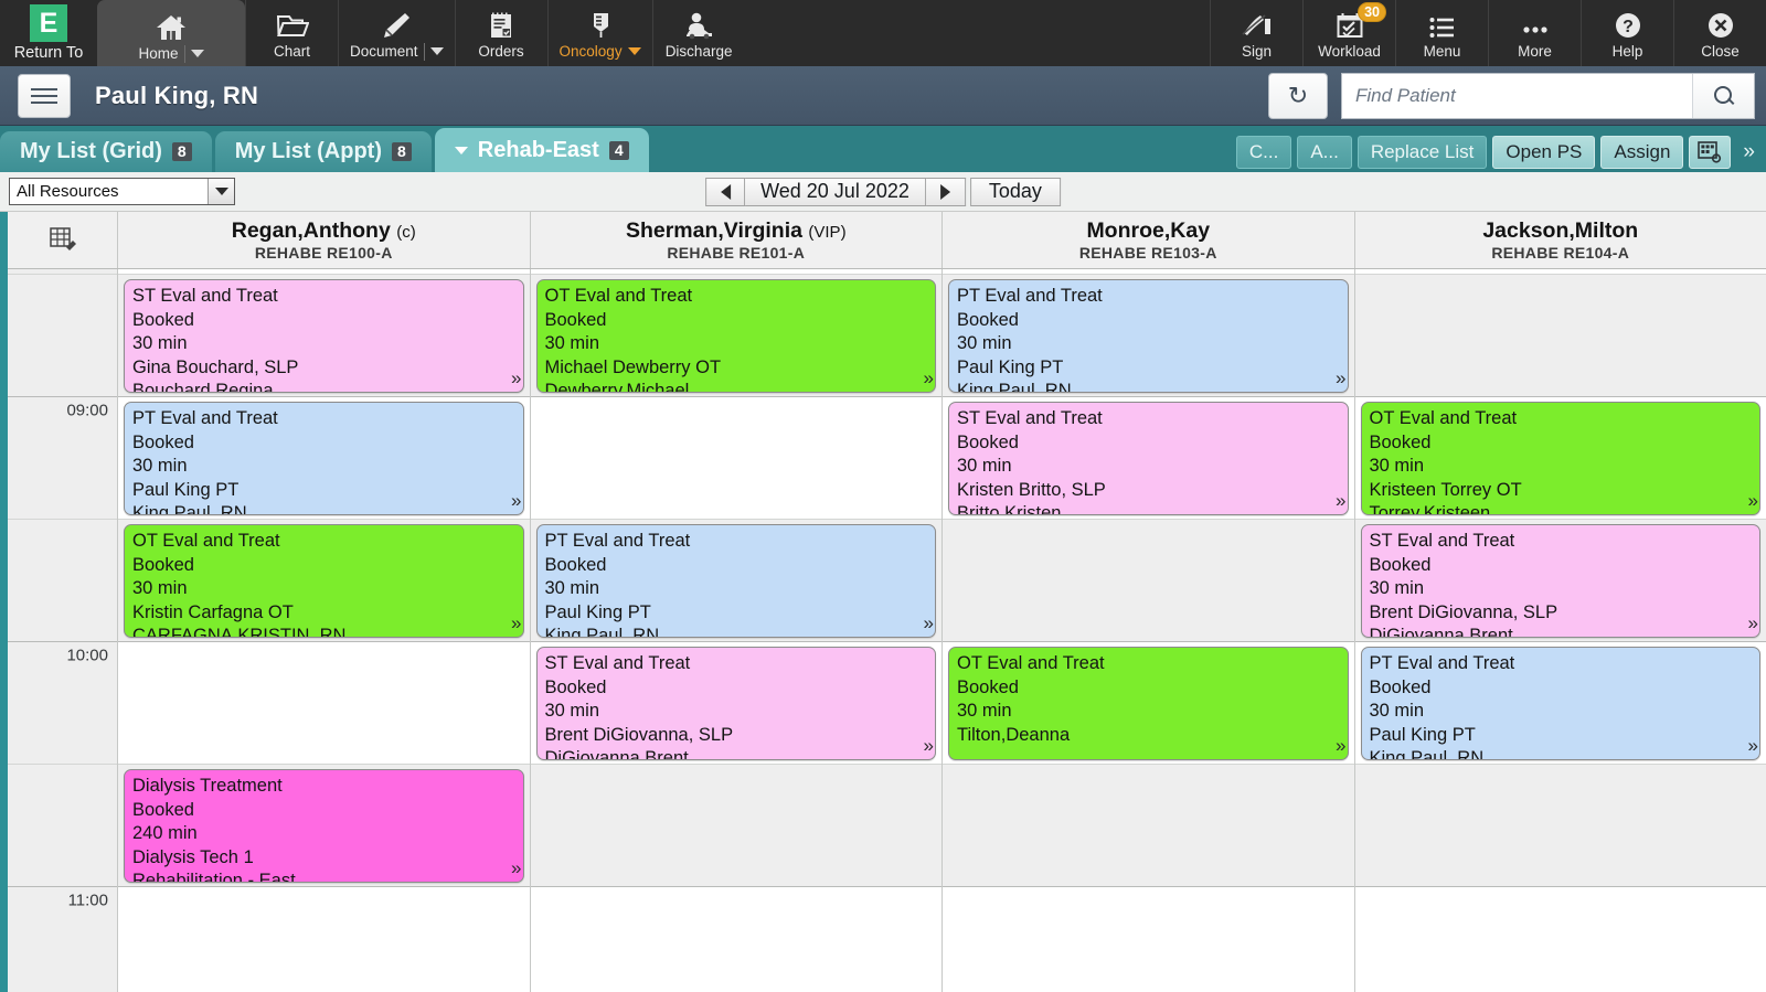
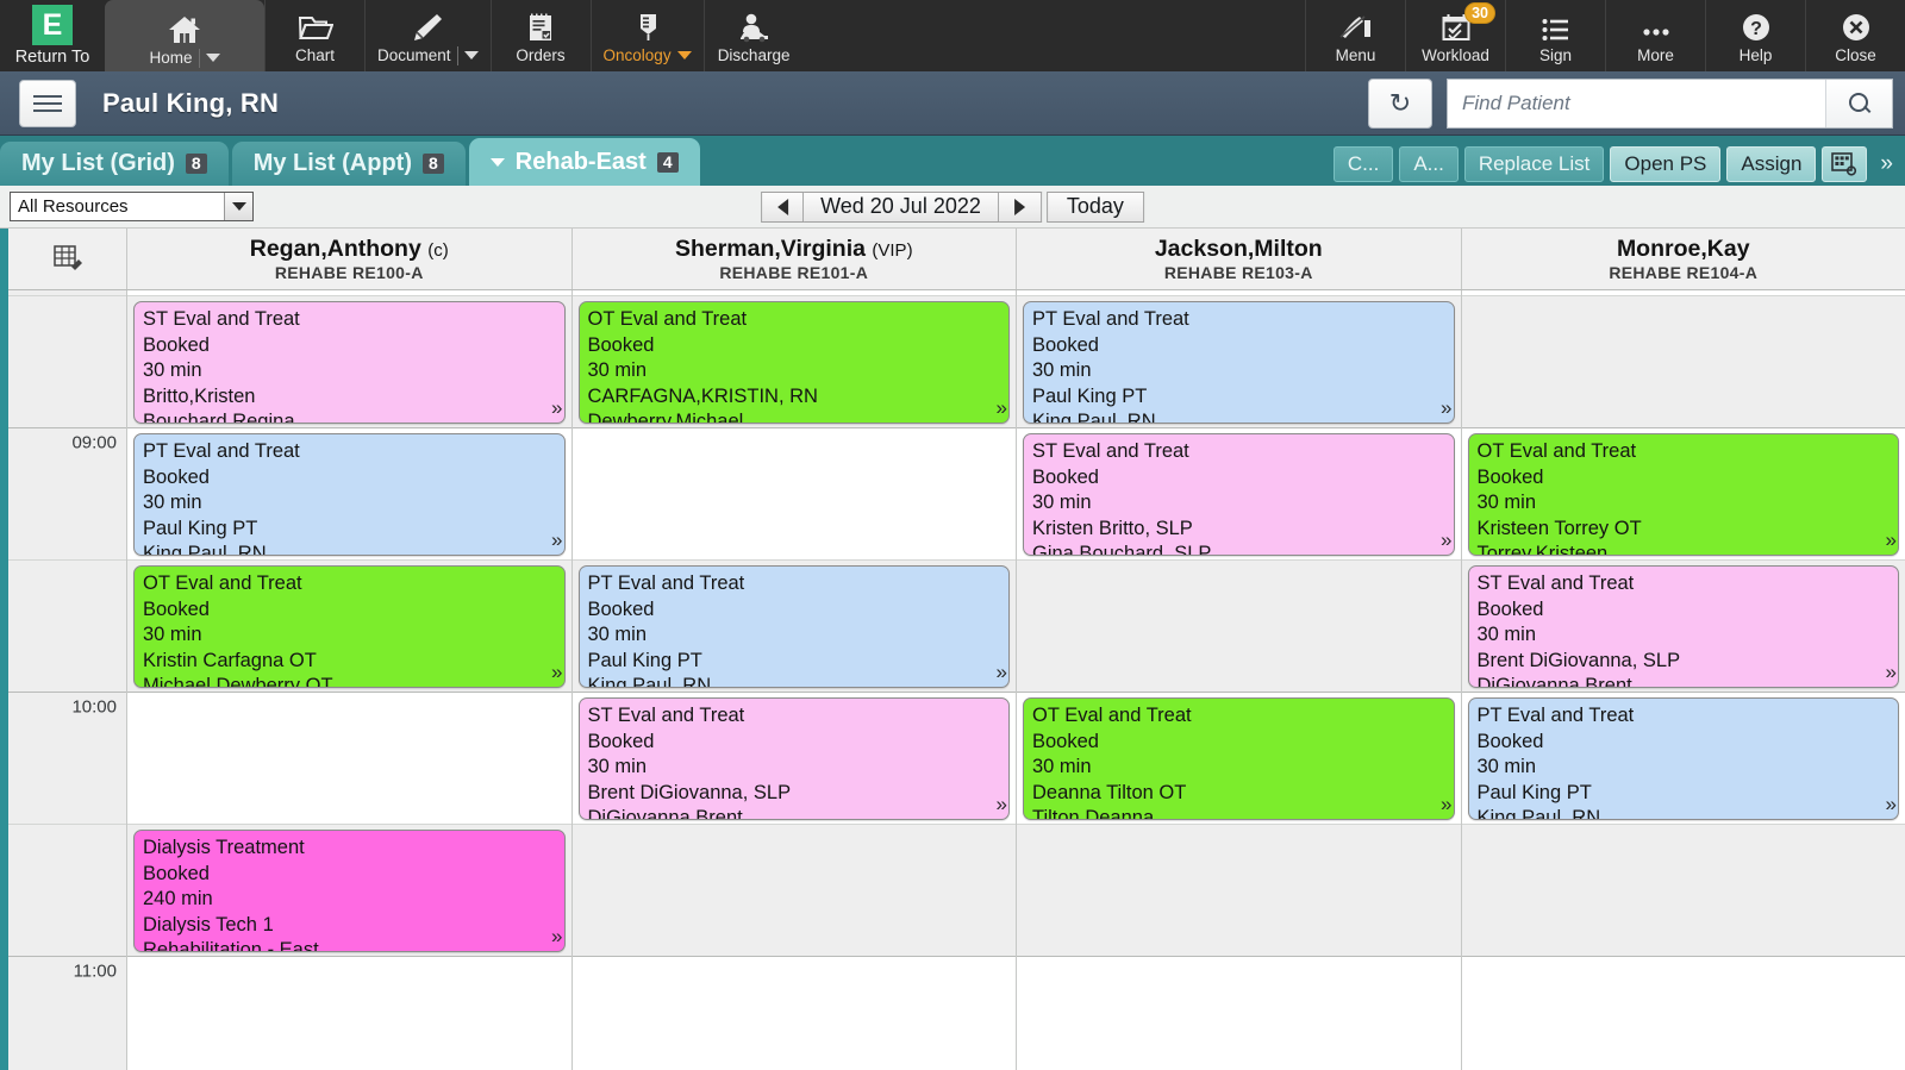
  E
  Return To
  Home
  Chart
  Document
  Orders
  Oncology
  Discharge
- Sign
+ Menu
  30
  Workload
- Menu
+ Sign
  More
  ?
  Help
  Close
  Paul King, RN
  ↻
  Find Patient
  My List (Grid)
  8
  My List (Appt)
  8
  Rehab-East
  4
  C...
  A...
  Replace List
  Open PS
  Assign
  »
  All Resources
  Wed 20 Jul 2022
  Today
  Regan,Anthony (c)
  REHABE RE100-A
  Sherman,Virginia (VIP)
  REHABE RE101-A
- Monroe,Kay
+ Jackson,Milton
  REHABE RE103-A
- Jackson,Milton
+ Monroe,Kay
  REHABE RE104-A
  09:00
  10:00
  11:00
  ST Eval and Treat
  Booked
  30 min
- Gina Bouchard, SLP
+ Britto,Kristen
  Bouchard,Regina
  »
  PT Eval and Treat
  Booked
  30 min
  Paul King PT
  King,Paul, RN
  »
  OT Eval and Treat
  Booked
  30 min
  Kristin Carfagna OT
- CARFAGNA,KRISTIN, RN
+ Michael Dewberry OT
  »
  Dialysis Treatment
  Booked
  240 min
  Dialysis Tech 1
  Rehabilitation - East
  »
  OT Eval and Treat
  Booked
  30 min
- Michael Dewberry OT
+ CARFAGNA,KRISTIN, RN
  Dewberry,Michael
  »
  PT Eval and Treat
  Booked
  30 min
  Paul King PT
  King,Paul, RN
  »
  ST Eval and Treat
  Booked
  30 min
  Brent DiGiovanna, SLP
  DiGiovanna,Brent
  »
  PT Eval and Treat
  Booked
  30 min
  Paul King PT
  King,Paul, RN
  »
  ST Eval and Treat
  Booked
  30 min
  Kristen Britto, SLP
- Britto,Kristen
+ Gina Bouchard, SLP
  »
  OT Eval and Treat
  Booked
  30 min
+ Deanna Tilton OT
  Tilton,Deanna
  »
  OT Eval and Treat
  Booked
  30 min
  Kristeen Torrey OT
  Torrey,Kristeen
  »
  ST Eval and Treat
  Booked
  30 min
  Brent DiGiovanna, SLP
  DiGiovanna,Brent
  »
  PT Eval and Treat
  Booked
  30 min
  Paul King PT
  King,Paul, RN
  »
